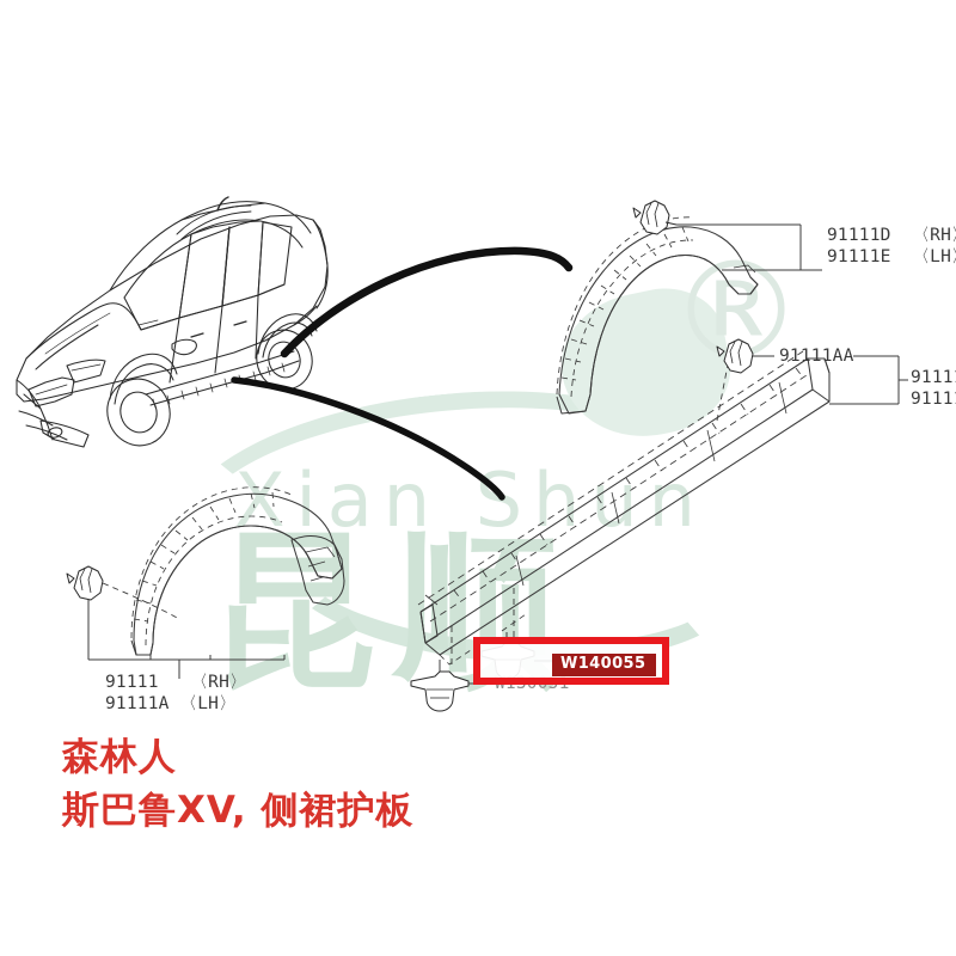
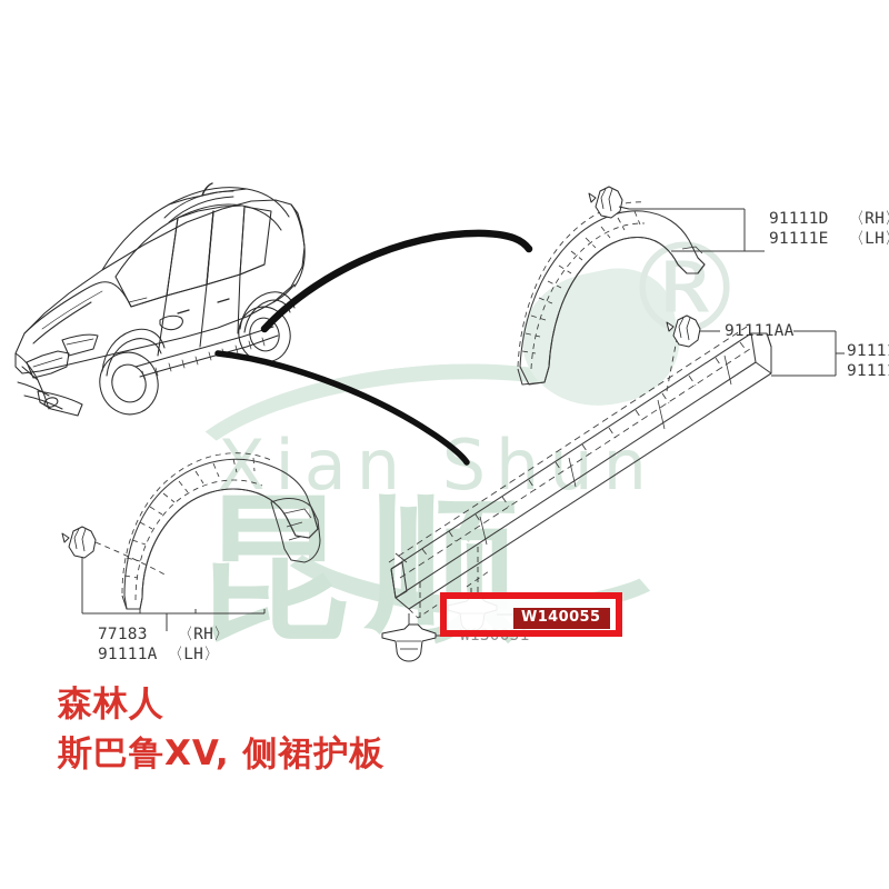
  ®
  Xian Shu
  昆顺
  91111D 〈RH
  91111E 〈LH
  91111AA
  9111
  9111
- 91111 〈RH〉
+ 77183 〈RH〉
  91111A 〈LH〉
  W140055
  森林人
  斯巴鲁XV, 侧裙护板
